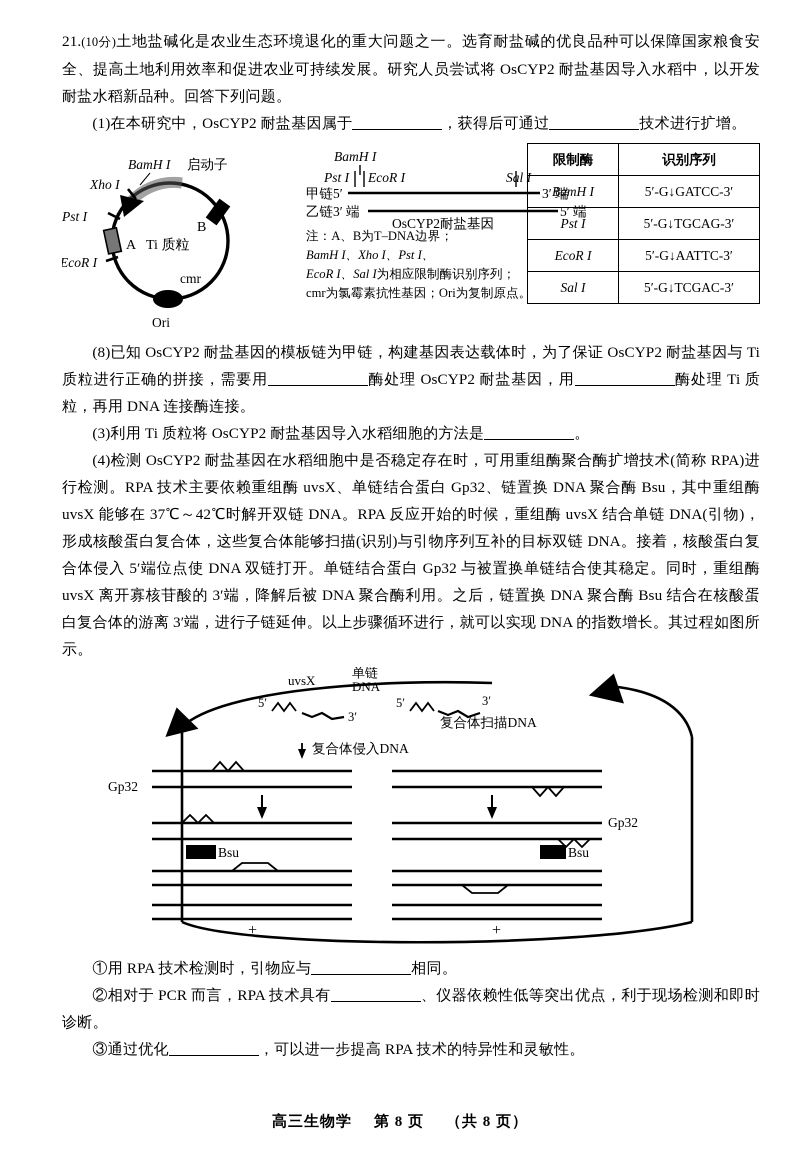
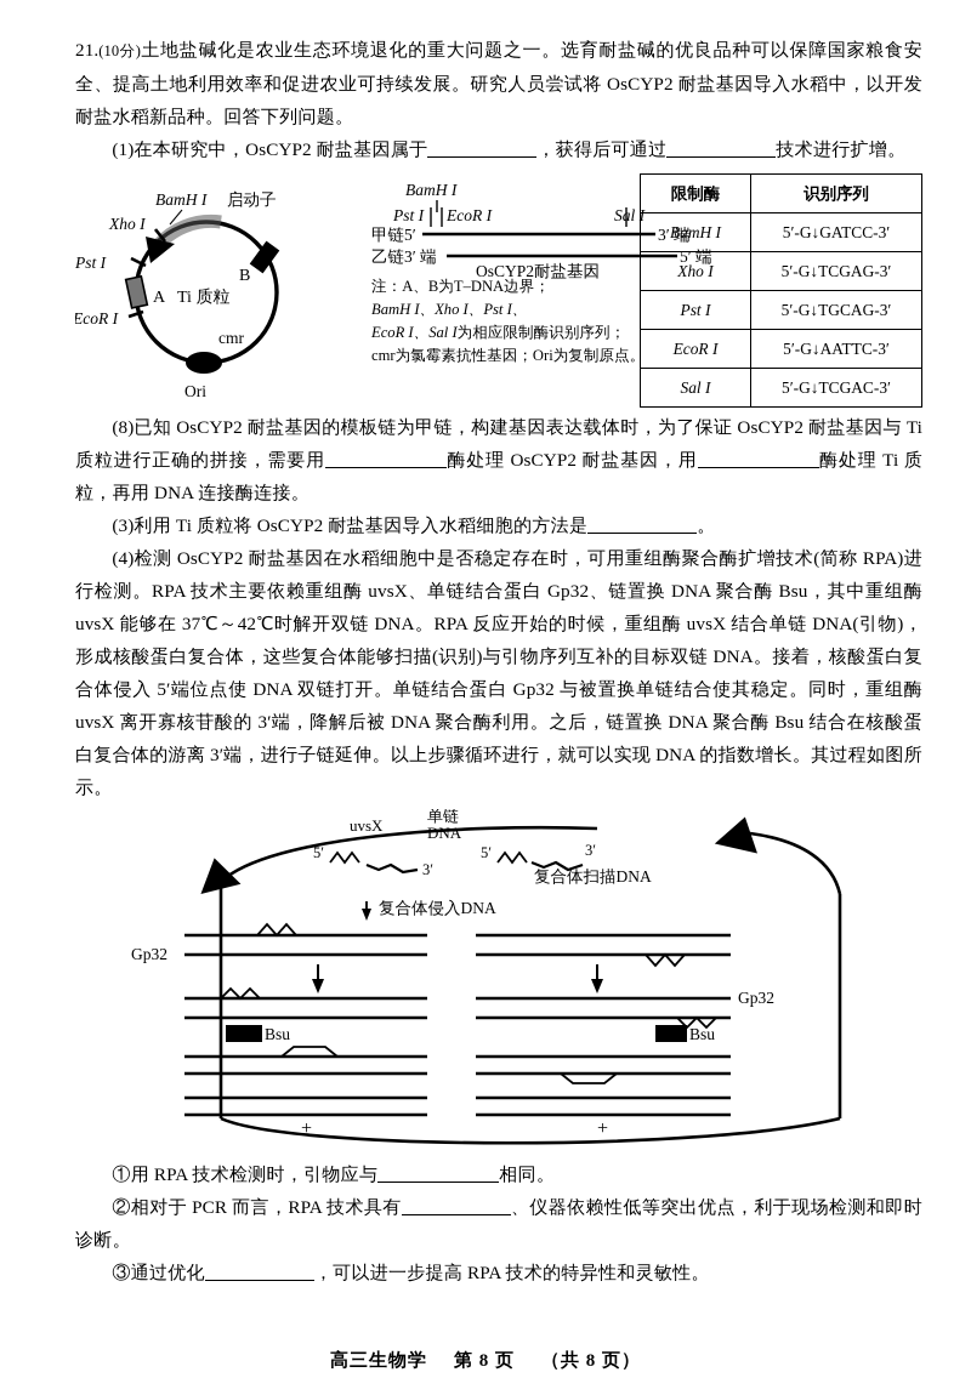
  21.(10分)土地盐碱化是农业生态环境退化的重大问题之一。选育耐盐碱的优良品种可以保障国家粮食安全、提高土地利用效率和促进农业可持续发展。研究人员尝试将 OsCYP2 耐盐基因导入水稻中，以开发耐盐水稻新品种。回答下列问题。
  (1)在本研究中，OsCYP2 耐盐基因属于 ，获得后可通过 技术进行扩增。
  BamH I
  启动子
  Xho I
  Pst I
  EcoR I
  A
  B
  Ti 质粒
  cmr
  Ori
  BamH I
  Pst I
  EcoR I
  Sl I
  甲链5′
  3′ 端
  乙链3′ 端
  5′ 端
  OsCYP2耐盐基因
  注：A、B为T–DNA边界；
  BamH I、Xho I、Pst I、
  EcoR I、Sal I为相应限制酶识别序列；
  cmr为氯霉素抗性基因；Ori为复制原点。
  限制酶	识别序列
  BamH I	5′-G↓GATCC-3′
+ Xho I	5′-G↓TCGAG-3′
  Pst I	5′-G↓TGCAG-3′
  EcoR I	5′-G↓AATTC-3′
  Sal I	5′-G↓TCGAC-3′
  (8)已知 OsCYP2 耐盐基因的模板链为甲链，构建基因表达载体时，为了保证 OsCYP2 耐盐基因与 Ti 质粒进行正确的拼接，需要用 酶处理 OsCYP2 耐盐基因，用 酶处理 Ti 质粒，再用 DNA 连接酶连接。
  (3)利用 Ti 质粒将 OsCYP2 耐盐基因导入水稻细胞的方法是 。
  (4)检测 OsCYP2 耐盐基因在水稻细胞中是否稳定存在时，可用重组酶聚合酶扩增技术(简称 RPA)进行检测。RPA 技术主要依赖重组酶 uvsX、单链结合蛋白 Gp32、链置换 DNA 聚合酶 Bsu，其中重组酶 uvsX 能够在 37℃～42℃时解开双链 DNA。RPA 反应开始的时候，重组酶 uvsX 结合单链 DNA(引物)，形成核酸蛋白复合体，这些复合体能够扫描(识别)与引物序列互补的目标双链 DNA。接着，核酸蛋白复合体侵入 5′端位点使 DNA 双链打开。单链结合蛋白 Gp32 与被置换单链结合使其稳定。同时，重组酶 uvsX 离开寡核苷酸的 3′端，降解后被 DNA 聚合酶利用。之后，链置换 DNA 聚合酶 Bsu 结合在核酸蛋白复合体的游离 3′端，进行子链延伸。以上步骤循环进行，就可以实现 DNA 的指数增长。其过程如图所示。
  uvsX
  单链
  DNA
  5′
  3′
  5′
  3′
  复合体扫描DNA
  复合体侵入DNA
  Gp32
  Gp32
  Bsu
  Bsu
  +
  +
  ①用 RPA 技术检测时，引物应与 相同。
  ②相对于 PCR 而言，RPA 技术具有 、仪器依赖性低等突出优点，利于现场检测和即时诊断。
  ③通过优化 ，可以进一步提高 RPA 技术的特异性和灵敏性。
  高三生物学 第 8 页 （共 8 页）
